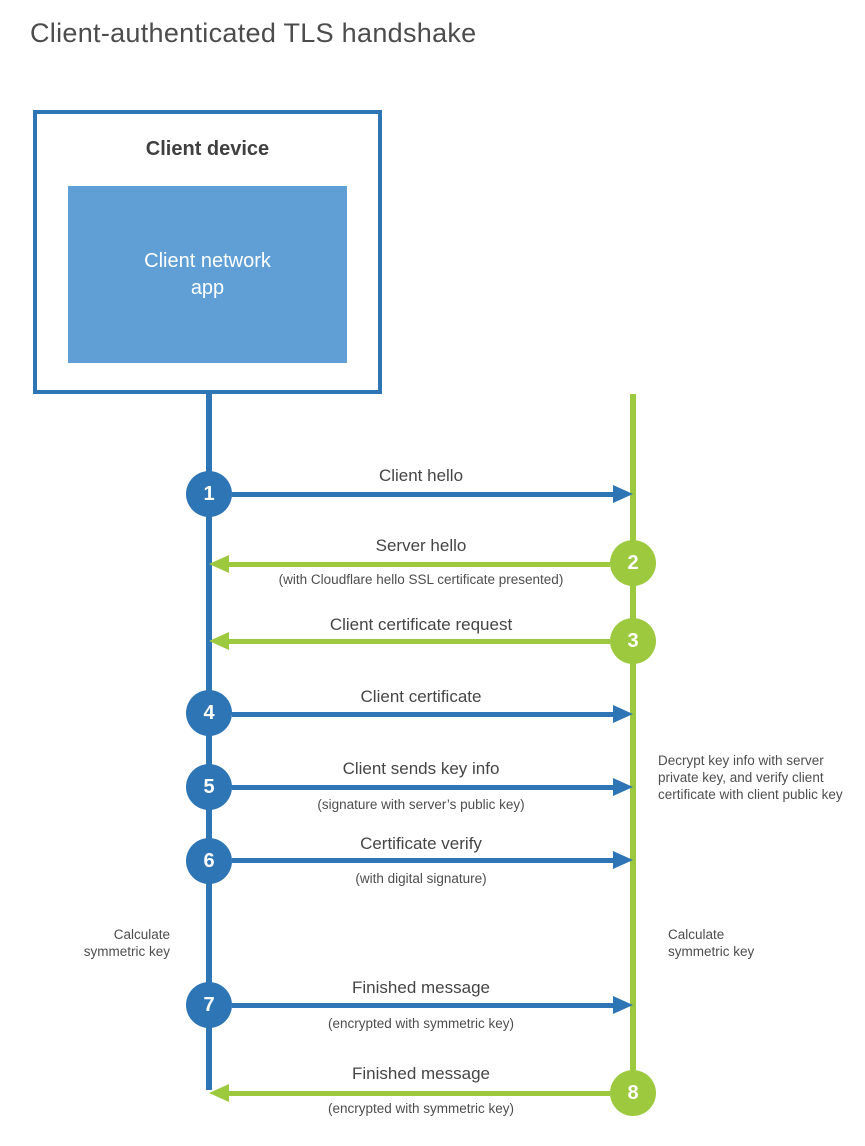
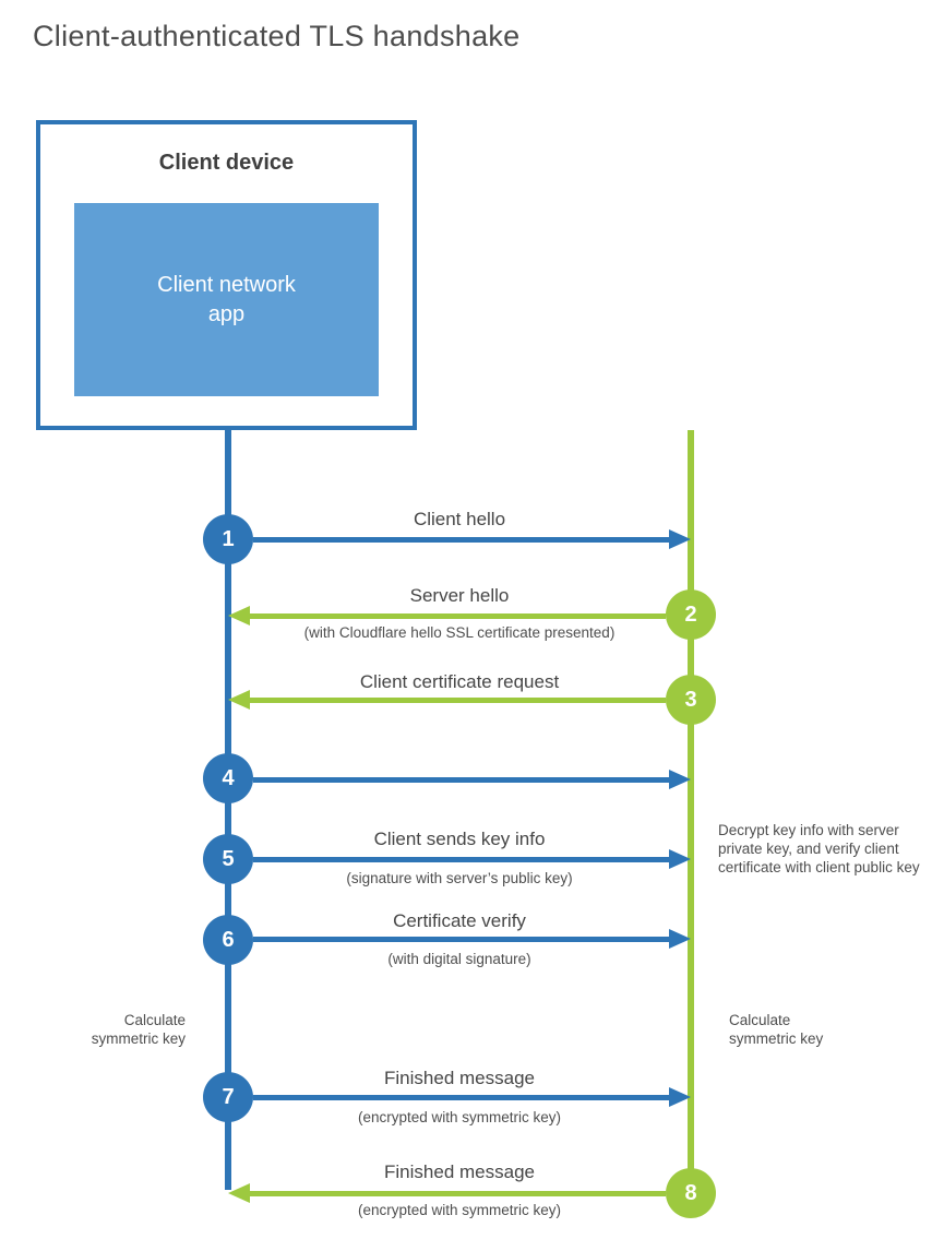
  Client-authenticated TLS handshake
  Client device
  Client network
  app
  Client hello
  1
  Server hello
  (with Cloudflare hello SSL certificate presented)
  2
  Client certificate request
  3
- Client certificate
  4
  Client sends key info
  (signature with server’s public key)
  5
  Certificate verify
  (with digital signature)
  6
  Finished message
  (encrypted with symmetric key)
  7
  Finished message
  (encrypted with symmetric key)
  8
  Decrypt key info with server private key, and verify client certificate with client public key
  Calculate symmetric key
  Calculate symmetric key
